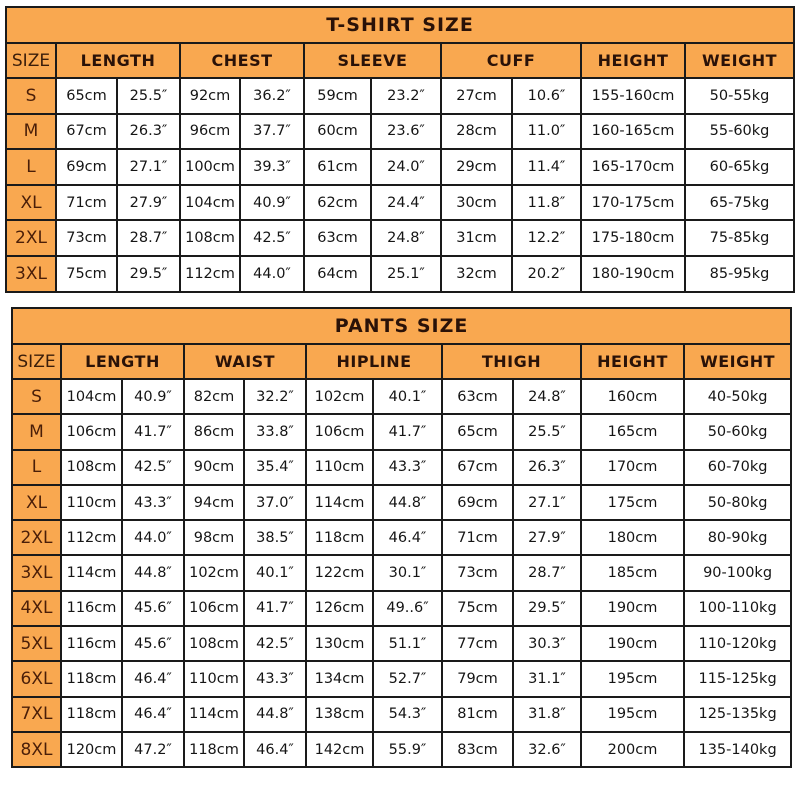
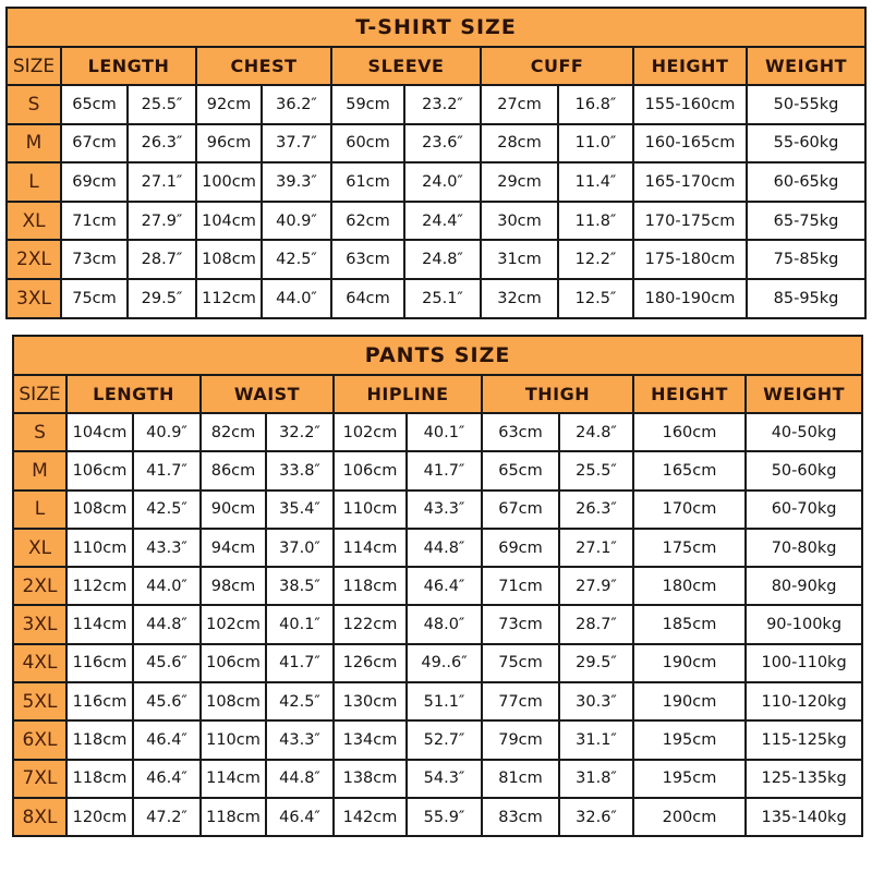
  T-SHIRT SIZE
  SIZE	LENGTH	CHEST	SLEEVE	CUFF	HEIGHT	WEIGHT
- S	65cm	25.5″	92cm	36.2″	59cm	23.2″	27cm	10.6″	155-160cm	50-55kg
+ S	65cm	25.5″	92cm	36.2″	59cm	23.2″	27cm	16.8″	155-160cm	50-55kg
  M	67cm	26.3″	96cm	37.7″	60cm	23.6″	28cm	11.0″	160-165cm	55-60kg
  L	69cm	27.1″	100cm	39.3″	61cm	24.0″	29cm	11.4″	165-170cm	60-65kg
  XL	71cm	27.9″	104cm	40.9″	62cm	24.4″	30cm	11.8″	170-175cm	65-75kg
  2XL	73cm	28.7″	108cm	42.5″	63cm	24.8″	31cm	12.2″	175-180cm	75-85kg
- 3XL	75cm	29.5″	112cm	44.0″	64cm	25.1″	32cm	20.2″	180-190cm	85-95kg
+ 3XL	75cm	29.5″	112cm	44.0″	64cm	25.1″	32cm	12.5″	180-190cm	85-95kg
  PANTS SIZE
  SIZE	LENGTH	WAIST	HIPLINE	THIGH	HEIGHT	WEIGHT
  S	104cm	40.9″	82cm	32.2″	102cm	40.1″	63cm	24.8″	160cm	40-50kg
  M	106cm	41.7″	86cm	33.8″	106cm	41.7″	65cm	25.5″	165cm	50-60kg
  L	108cm	42.5″	90cm	35.4″	110cm	43.3″	67cm	26.3″	170cm	60-70kg
- XL	110cm	43.3″	94cm	37.0″	114cm	44.8″	69cm	27.1″	175cm	50-80kg
+ XL	110cm	43.3″	94cm	37.0″	114cm	44.8″	69cm	27.1″	175cm	70-80kg
  2XL	112cm	44.0″	98cm	38.5″	118cm	46.4″	71cm	27.9″	180cm	80-90kg
- 3XL	114cm	44.8″	102cm	40.1″	122cm	30.1″	73cm	28.7″	185cm	90-100kg
+ 3XL	114cm	44.8″	102cm	40.1″	122cm	48.0″	73cm	28.7″	185cm	90-100kg
  4XL	116cm	45.6″	106cm	41.7″	126cm	49..6″	75cm	29.5″	190cm	100-110kg
  5XL	116cm	45.6″	108cm	42.5″	130cm	51.1″	77cm	30.3″	190cm	110-120kg
  6XL	118cm	46.4″	110cm	43.3″	134cm	52.7″	79cm	31.1″	195cm	115-125kg
  7XL	118cm	46.4″	114cm	44.8″	138cm	54.3″	81cm	31.8″	195cm	125-135kg
  8XL	120cm	47.2″	118cm	46.4″	142cm	55.9″	83cm	32.6″	200cm	135-140kg
